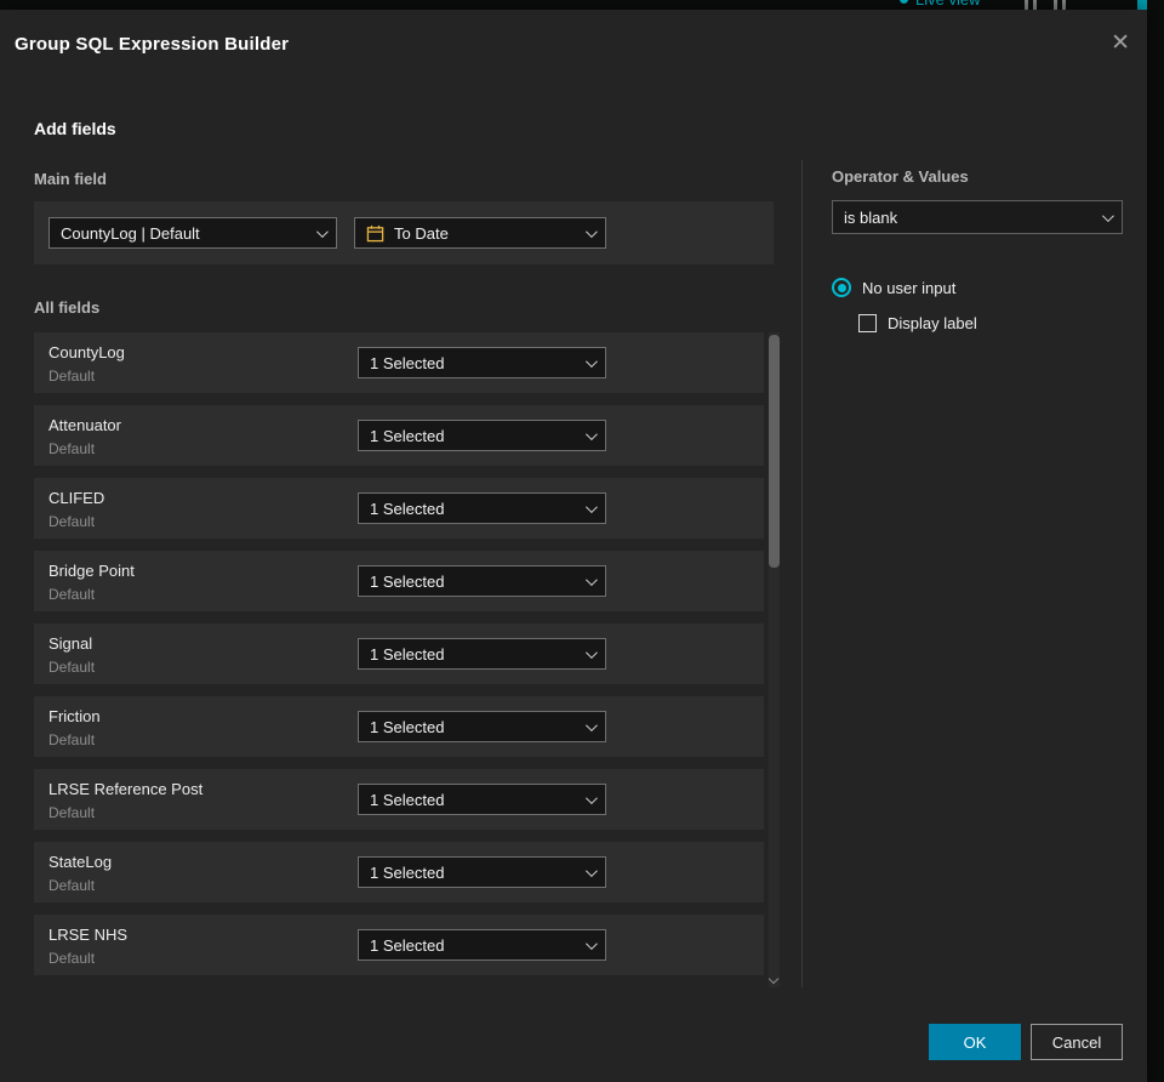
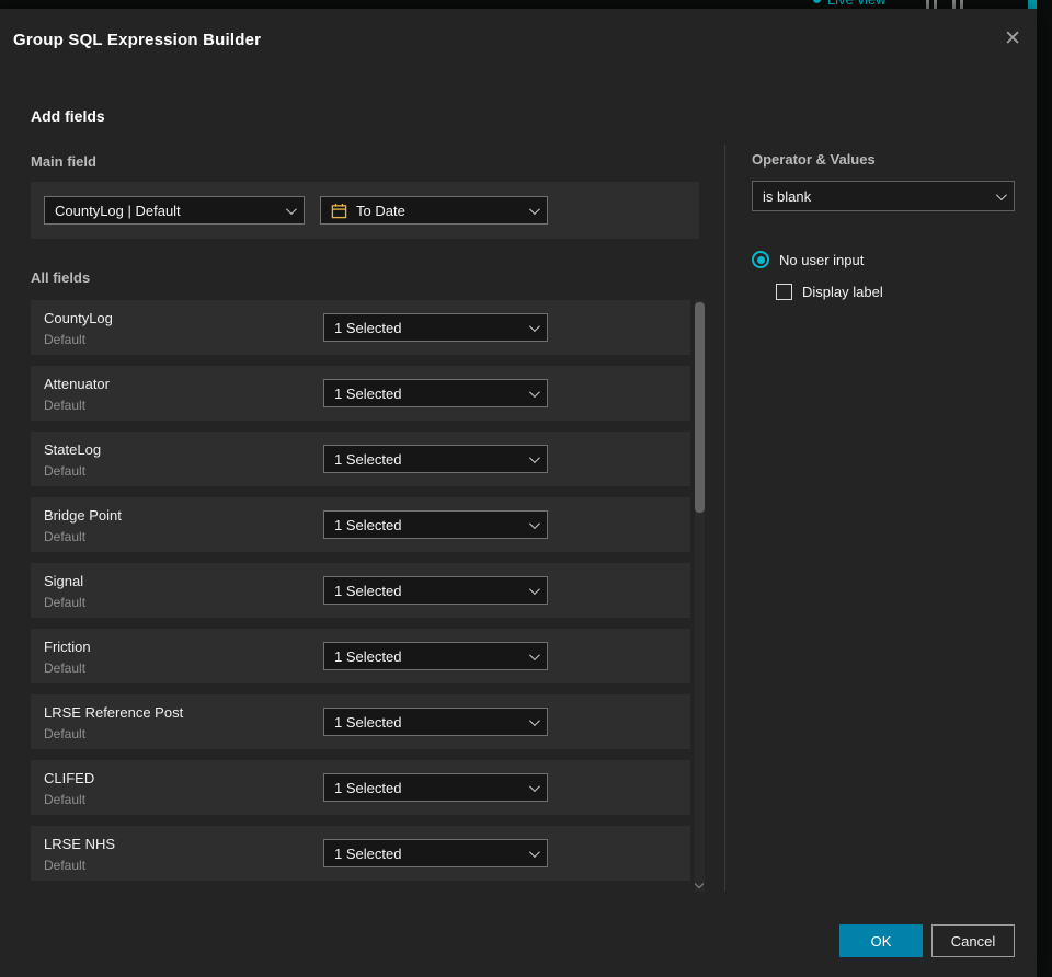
  Group SQL Expression Builder
  ✕
  Add fields
  Main field
  CountyLog | Default
  To Date
  All fields
  CountyLog
  Default
  1 Selected
  Attenuator
  Default
  1 Selected
- CLIFED
+ StateLog
  Default
  1 Selected
  Bridge Point
  Default
  1 Selected
  Signal
  Default
  1 Selected
  Friction
  Default
  1 Selected
  LRSE Reference Post
  Default
  1 Selected
- StateLog
+ CLIFED
  Default
  1 Selected
  LRSE NHS
  Default
  1 Selected
  Operator & Values
  is blank
  No user input
  Display label
  OK
  Cancel
